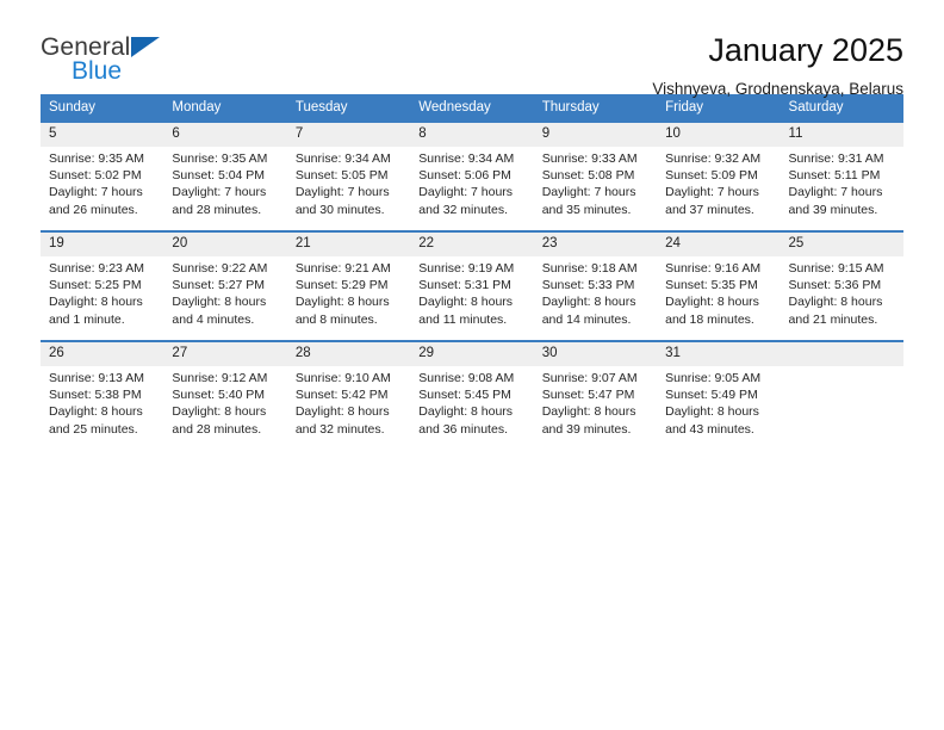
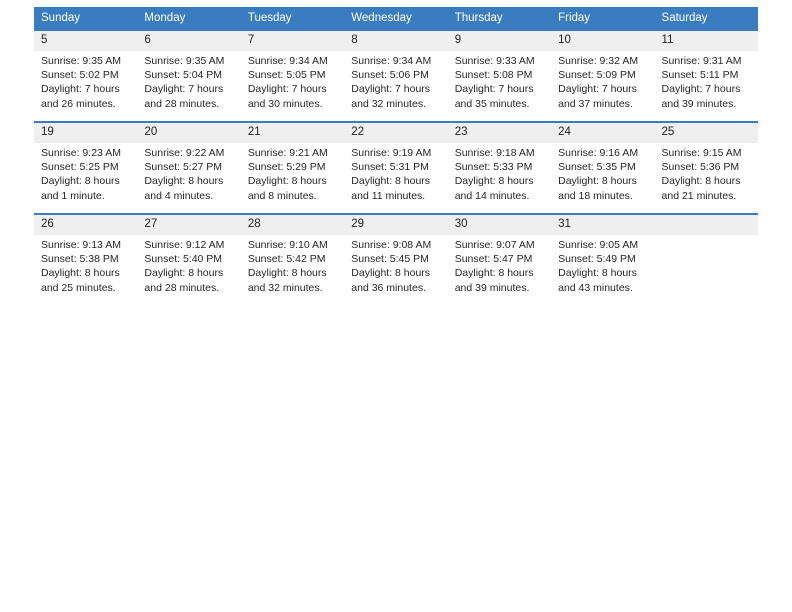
- General
- Blue
- January 2025
- Vishnyeva, Grodnenskaya, Belarus
  Sunday	Monday	Tuesday	Wednesday	Thursday	Friday	Saturday
  5 Sunrise: 9:35 AM Sunset: 5:02 PM Daylight: 7 hours and 26 minutes.	6 Sunrise: 9:35 AM Sunset: 5:04 PM Daylight: 7 hours and 28 minutes.	7 Sunrise: 9:34 AM Sunset: 5:05 PM Daylight: 7 hours and 30 minutes.	8 Sunrise: 9:34 AM Sunset: 5:06 PM Daylight: 7 hours and 32 minutes.	9 Sunrise: 9:33 AM Sunset: 5:08 PM Daylight: 7 hours and 35 minutes.	10 Sunrise: 9:32 AM Sunset: 5:09 PM Daylight: 7 hours and 37 minutes.	11 Sunrise: 9:31 AM Sunset: 5:11 PM Daylight: 7 hours and 39 minutes.
  19 Sunrise: 9:23 AM Sunset: 5:25 PM Daylight: 8 hours and 1 minute.	20 Sunrise: 9:22 AM Sunset: 5:27 PM Daylight: 8 hours and 4 minutes.	21 Sunrise: 9:21 AM Sunset: 5:29 PM Daylight: 8 hours and 8 minutes.	22 Sunrise: 9:19 AM Sunset: 5:31 PM Daylight: 8 hours and 11 minutes.	23 Sunrise: 9:18 AM Sunset: 5:33 PM Daylight: 8 hours and 14 minutes.	24 Sunrise: 9:16 AM Sunset: 5:35 PM Daylight: 8 hours and 18 minutes.	25 Sunrise: 9:15 AM Sunset: 5:36 PM Daylight: 8 hours and 21 minutes.
  26 Sunrise: 9:13 AM Sunset: 5:38 PM Daylight: 8 hours and 25 minutes.	27 Sunrise: 9:12 AM Sunset: 5:40 PM Daylight: 8 hours and 28 minutes.	28 Sunrise: 9:10 AM Sunset: 5:42 PM Daylight: 8 hours and 32 minutes.	29 Sunrise: 9:08 AM Sunset: 5:45 PM Daylight: 8 hours and 36 minutes.	30 Sunrise: 9:07 AM Sunset: 5:47 PM Daylight: 8 hours and 39 minutes.	31 Sunrise: 9:05 AM Sunset: 5:49 PM Daylight: 8 hours and 43 minutes.
